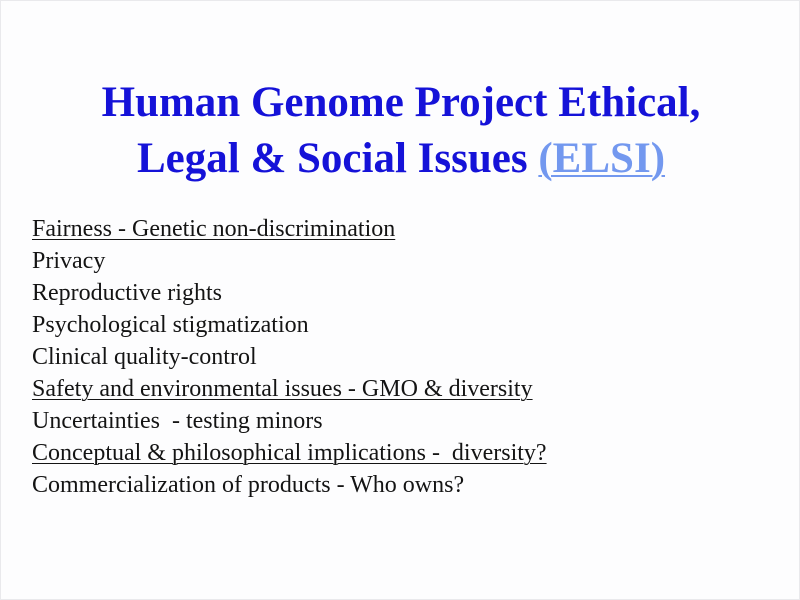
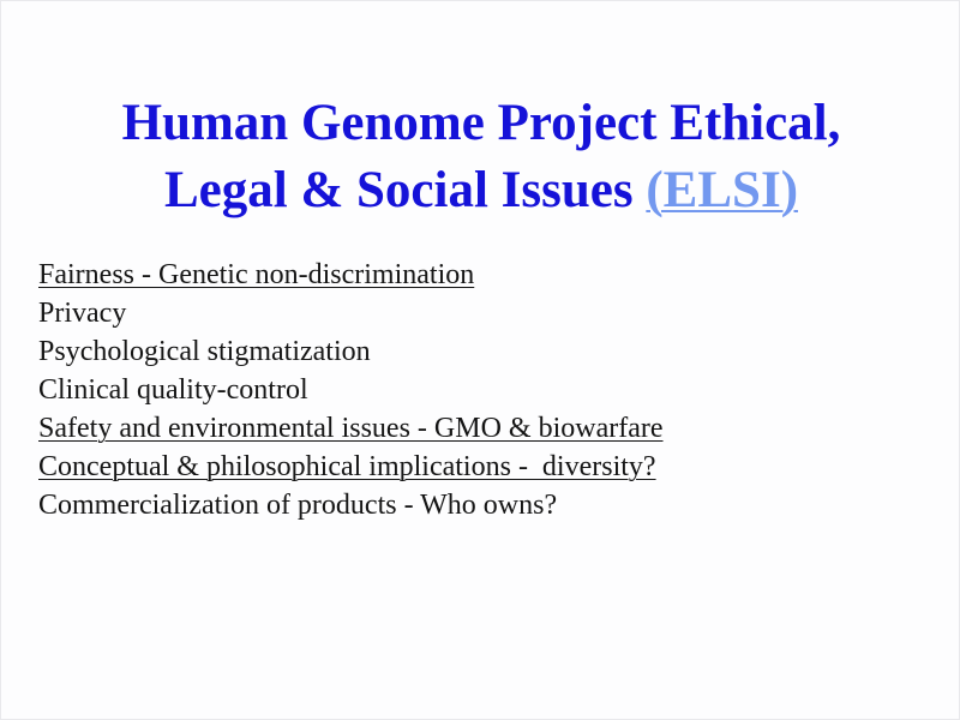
  Human Genome Project Ethical,
  Legal & Social Issues (ELSI)
  Fairness - Genetic non-discrimination
  Privacy
- Reproductive rights
  Psychological stigmatization
  Clinical quality-control
- Safety and environmental issues - GMO & diversity
+ Safety and environmental issues - GMO & biowarfare
- Uncertainties - testing minors
  Conceptual & philosophical implications - diversity?
  Commercialization of products - Who owns?
